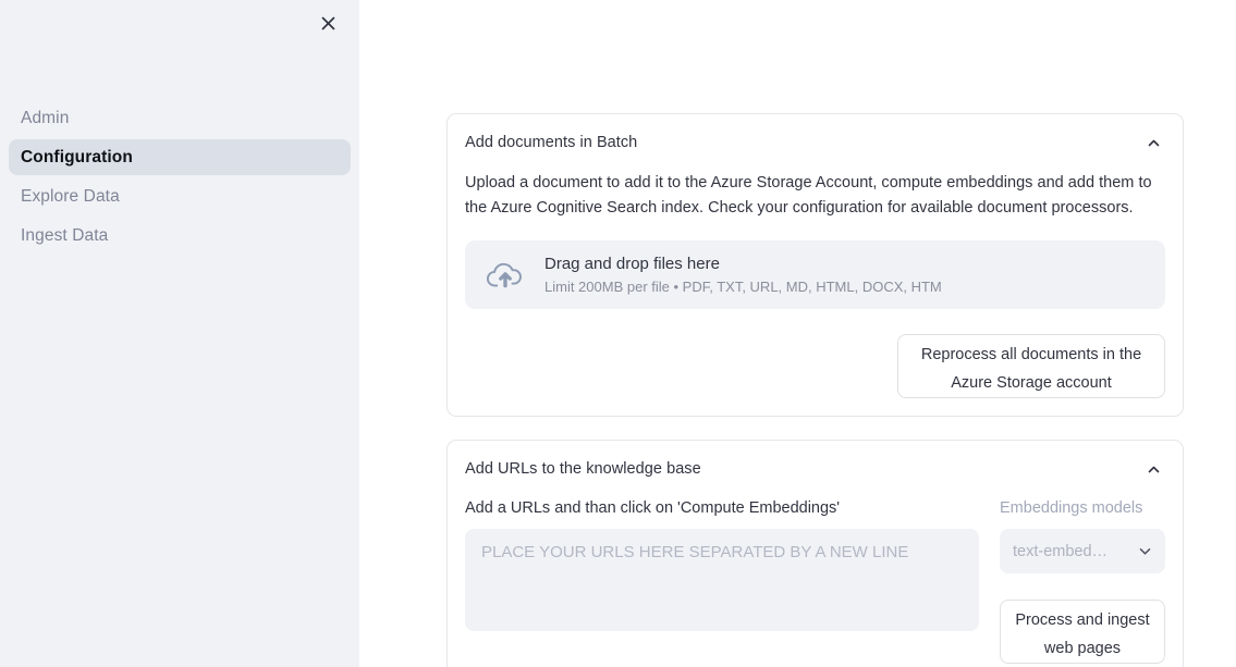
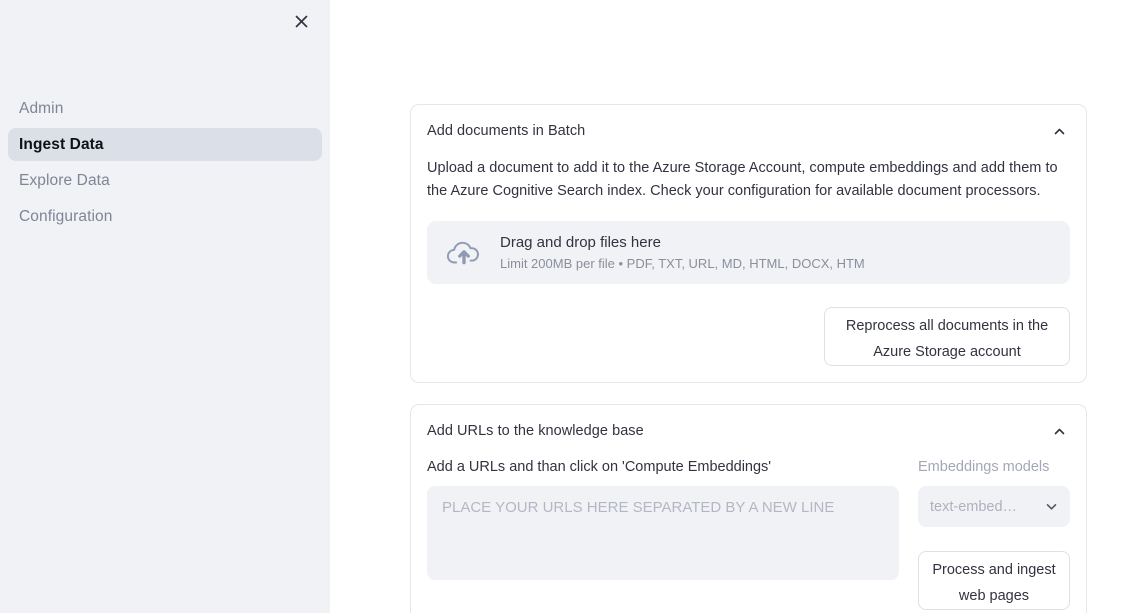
  Admin
- Configuration
+ Ingest Data
  Explore Data
- Ingest Data
+ Configuration
  Add documents in Batch
  Upload a document to add it to the Azure Storage Account, compute embeddings and add them to the Azure Cognitive Search index. Check your configuration for available document processors.
  Drag and drop files here
  Limit 200MB per file • PDF, TXT, URL, MD, HTML, DOCX, HTM
  Reprocess all documents in the Azure Storage account
  Add URLs to the knowledge base
  Add a URLs and than click on 'Compute Embeddings'
  PLACE YOUR URLS HERE SEPARATED BY A NEW LINE
  Embeddings models
  text-embed…
  Process and ingest web pages
